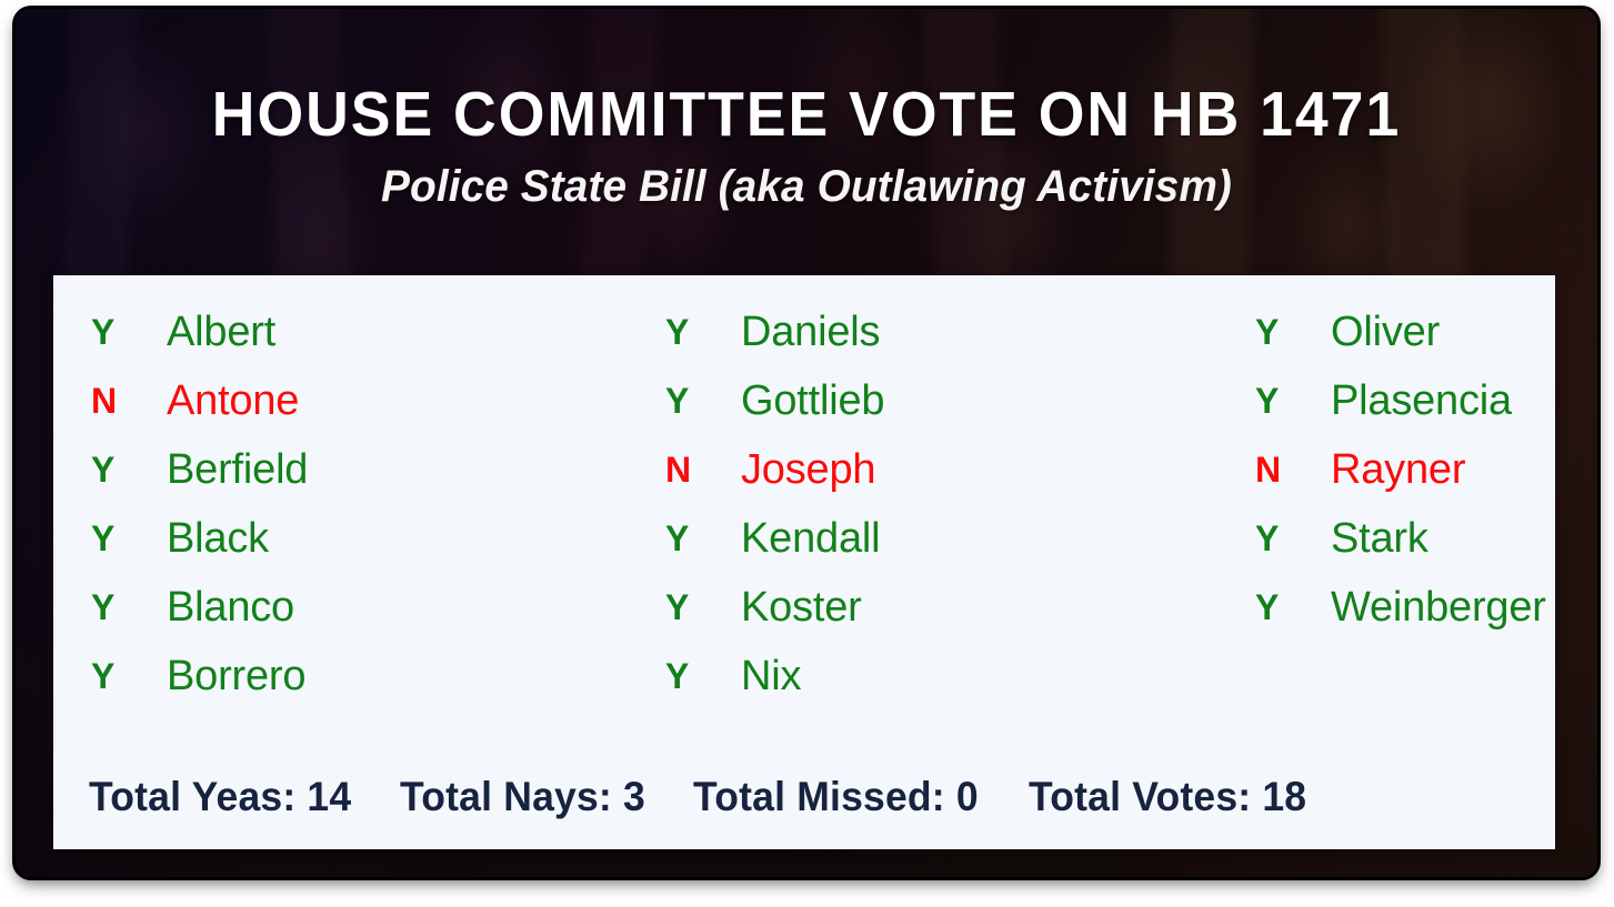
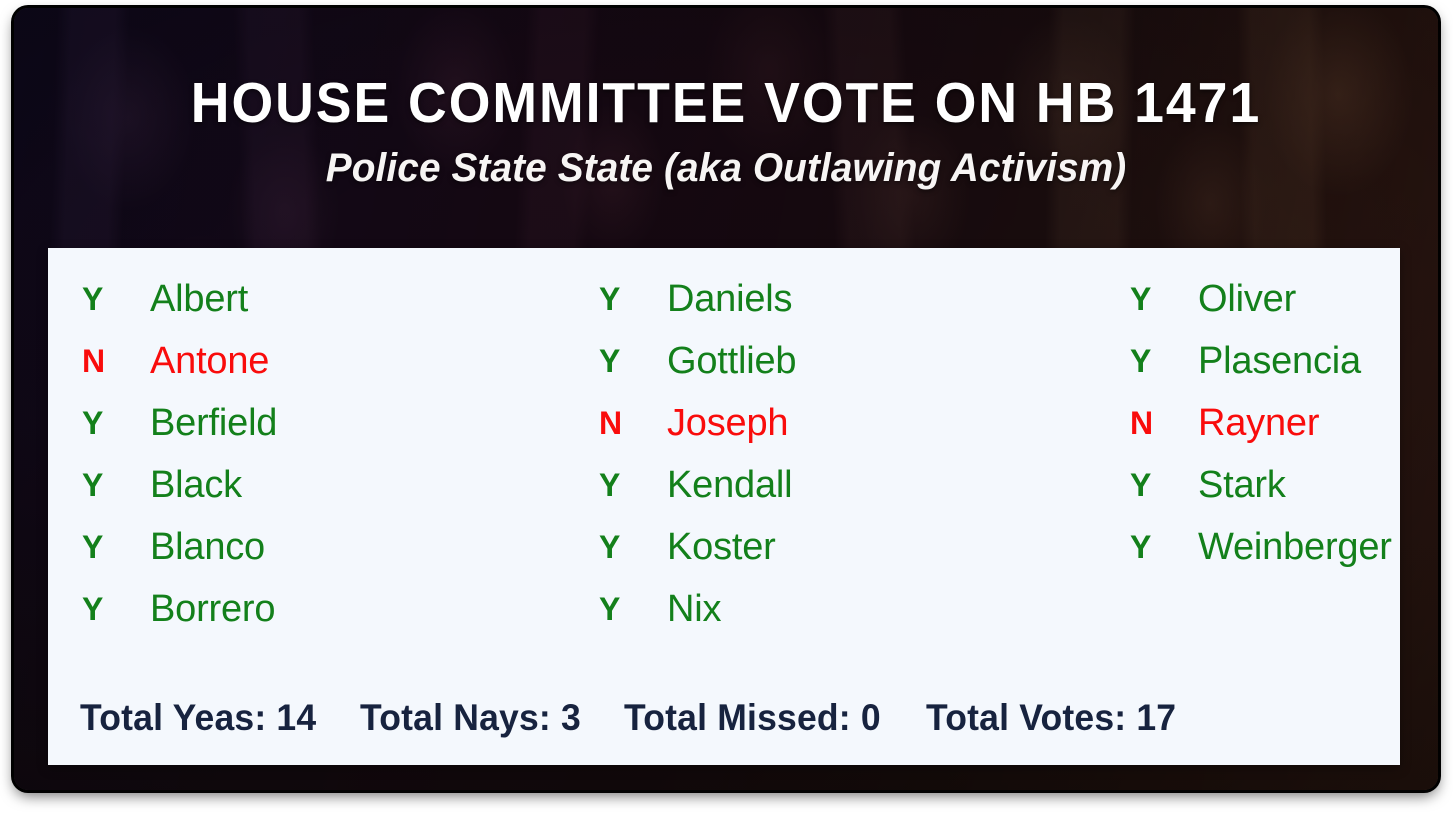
  HOUSE COMMITTEE VOTE ON HB 1471
- Police State Bill (aka Outlawing Activism)
+ Police State State (aka Outlawing Activism)
  Y
  Albert
  N
  Antone
  Y
  Berfield
  Y
  Black
  Y
  Blanco
  Y
  Borrero
  Y
  Daniels
  Y
  Gottlieb
  N
  Joseph
  Y
  Kendall
  Y
  Koster
  Y
  Nix
  Y
  Oliver
  Y
  Plasencia
  N
  Rayner
  Y
  Stark
  Y
  Weinberger
  Total Yeas: 14
  Total Nays: 3
  Total Missed: 0
- Total Votes: 18
+ Total Votes: 17
